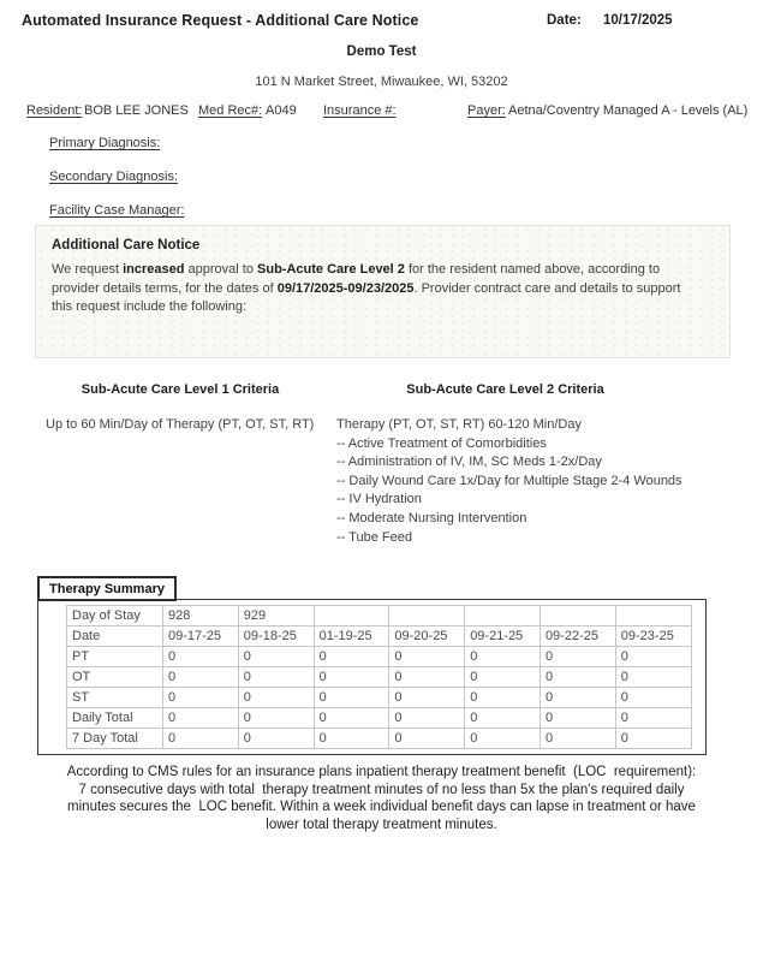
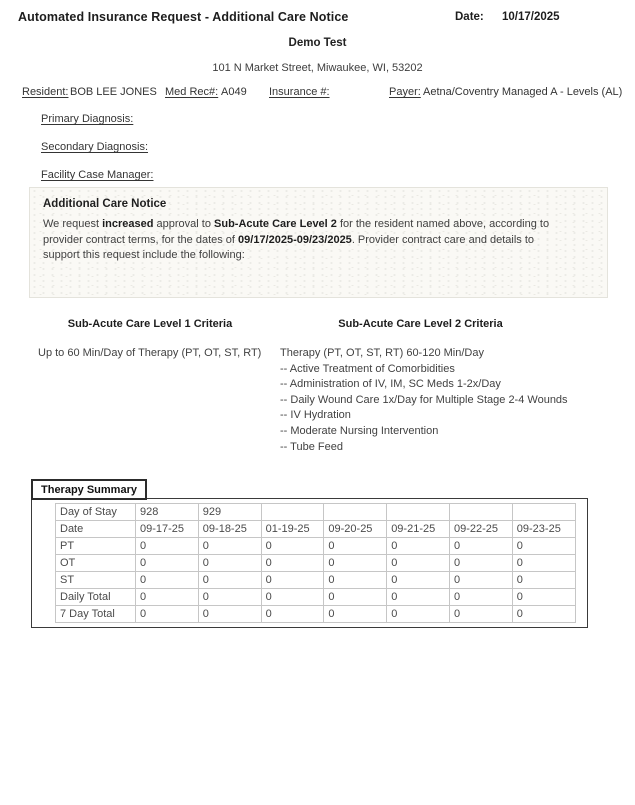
  Automated Insurance Request - Additional Care Notice
  Date:
  10/17/2025
  Demo Test
  101 N Market Street, Miwaukee, WI, 53202
  Resident:
  BOB LEE JONES
  Med Rec#:
  A049
  Insurance #:
  Payer:
  Aetna/Coventry Managed A - Levels (AL)
  Primary Diagnosis:
  Secondary Diagnosis:
  Facility Case Manager:
  Additional Care Notice
- We request increased approval to Sub-Acute Care Level 2 for the resident named above, according to provider details terms, for the dates of 09/17/2025-09/23/2025. Provider contract care and details to support this request include the following:
+ We request increased approval to Sub-Acute Care Level 2 for the resident named above, according to provider contract terms, for the dates of 09/17/2025-09/23/2025. Provider contract care and details to support this request include the following:
  Sub-Acute Care Level 1 Criteria
  Sub-Acute Care Level 2 Criteria
  Up to 60 Min/Day of Therapy (PT, OT, ST, RT)
  Therapy (PT, OT, ST, RT) 60-120 Min/Day
  -- Active Treatment of Comorbidities
  -- Administration of IV, IM, SC Meds 1-2x/Day
  -- Daily Wound Care 1x/Day for Multiple Stage 2-4 Wounds
  -- IV Hydration
  -- Moderate Nursing Intervention
  -- Tube Feed
  Therapy Summary
  Day of Stay	928	929
  Date	09-17-25	09-18-25	01-19-25	09-20-25	09-21-25	09-22-25	09-23-25
  PT	0	0	0	0	0	0	0
  OT	0	0	0	0	0	0	0
  ST	0	0	0	0	0	0	0
  Daily Total	0	0	0	0	0	0	0
  7 Day Total	0	0	0	0	0	0	0
- According to CMS rules for an insurance plans inpatient therapy treatment benefit (LOC requirement):
- 7 consecutive days with total therapy treatment minutes of no less than 5x the plan's required daily
- minutes secures the LOC benefit. Within a week individual benefit days can lapse in treatment or have
- lower total therapy treatment minutes.
